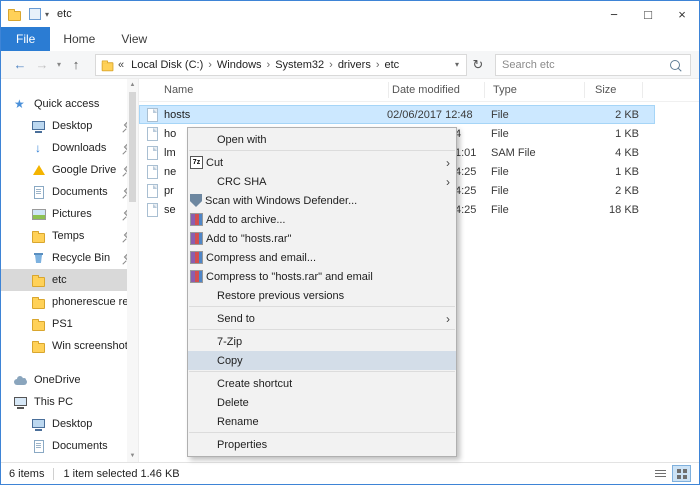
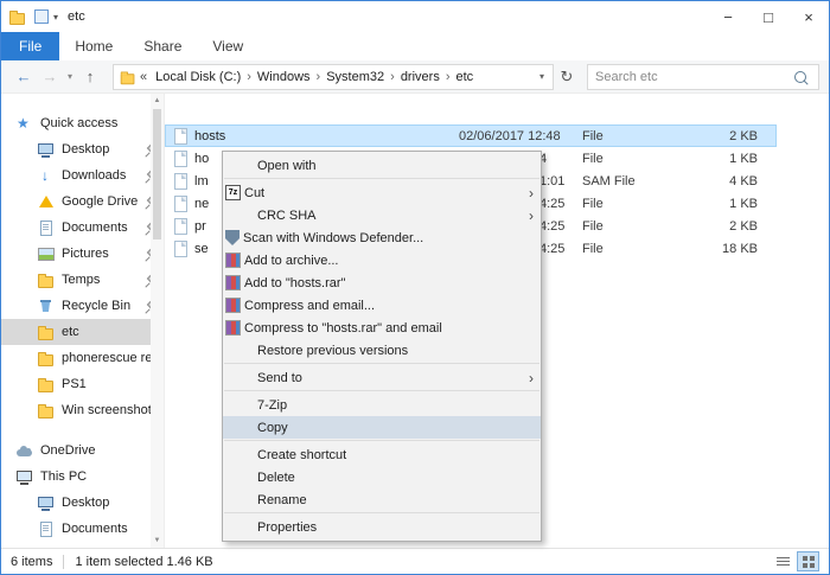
  ▾
  etc
  −
  □
  ×
  File
  Home
+ Share
  View
  ←
  →
  ▾
  ↑
  «
  Local Disk (C:)
  ›
  Windows
  ›
  System32
  ›
  drivers
  ›
  etc
  ▾
  ↻
  Search etc
  Quick access
  Desktop
  Downloads
  Google Drive
  Documents
  Pictures
  Temps
  Recycle Bin
  etc
  phonerescue re
  PS1
  Win screensho
  OneDrive
  This PC
  Desktop
  Documents
- Name
- Date modified
- Type
- Size
  hosts
  02/06/2017 12:48
  File
  2 KB
  ho
  4
  File
  1 KB
  lm
  1:01
  SAM File
  4 KB
  ne
  4:25
  File
  1 KB
  pr
  4:25
  File
  2 KB
  se
  4:25
  File
  18 KB
  Open with
  Cut
  ›
  CRC SHA
  ›
  Scan with Windows Defender...
  Add to archive...
  Add to "hosts.rar"
  Compress and email...
  Compress to "hosts.rar" and email
  Restore previous versions
  Send to
  ›
  7-Zip
  Copy
  Create shortcut
  Delete
  Rename
  Properties
  6 items
  1 item selected 1.46 KB
